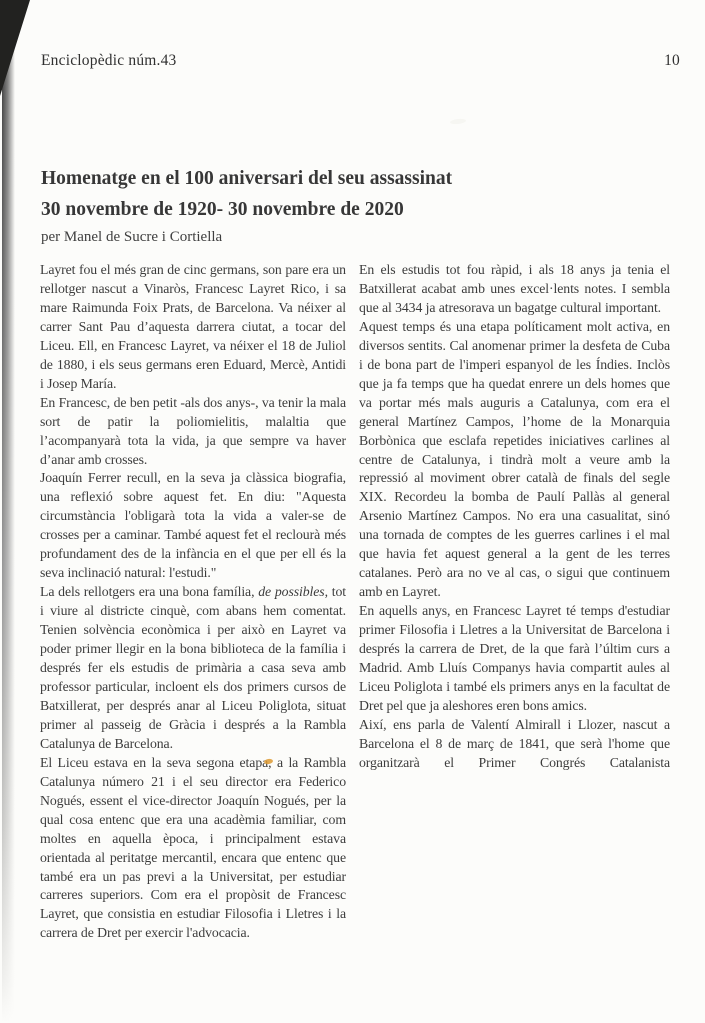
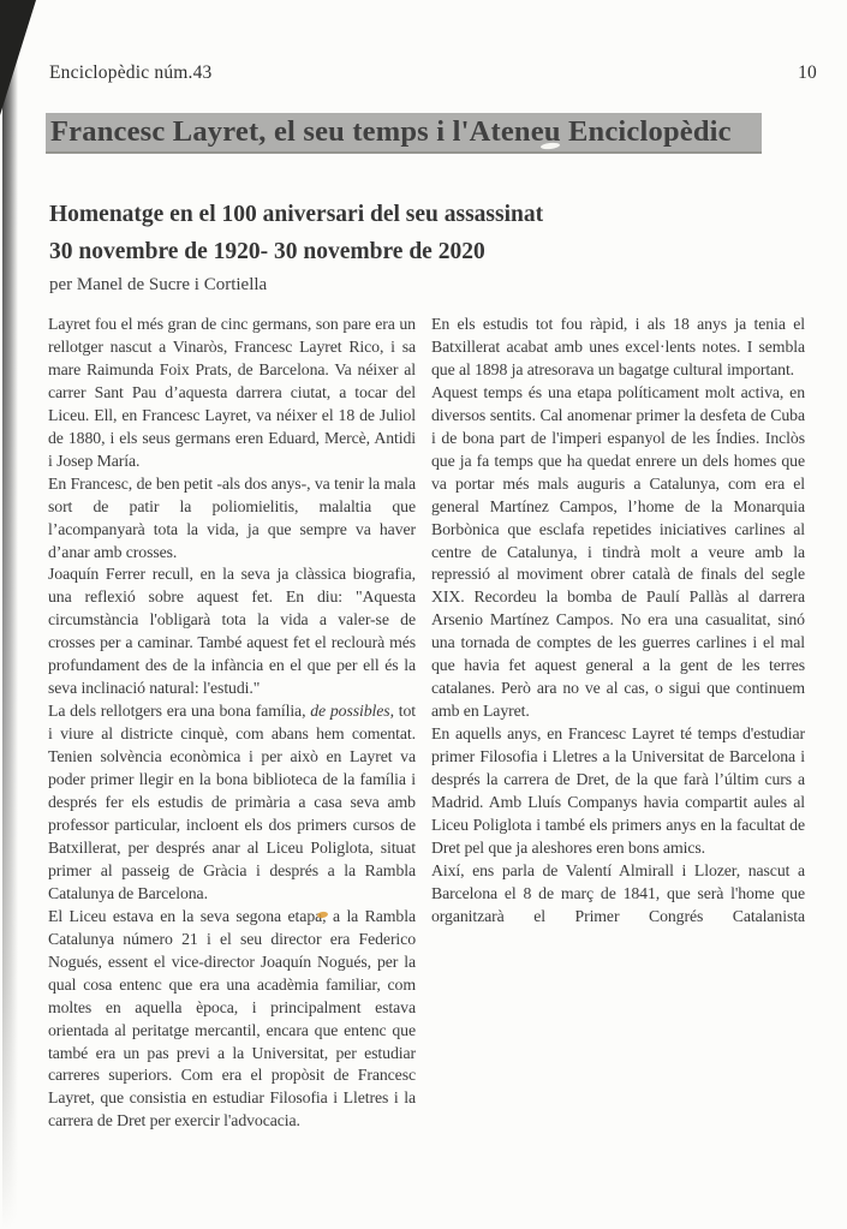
  Enciclopèdic núm.43
  10
+ Francesc Layret, el seu temps i l'Ateneu Enciclopèdic
  Homenatge en el 100 aniversari del seu assassinat
  30 novembre de 1920- 30 novembre de 2020
  per Manel de Sucre i Cortiella
  Layret fou el més gran de cinc germans, son pare era un rellotger nascut a Vinaròs, Francesc Layret Rico, i sa mare Raimunda Foix Prats, de Barcelona. Va néixer al carrer Sant Pau d’aquesta darrera ciutat, a tocar del Liceu. Ell, en Francesc Layret, va néixer el 18 de Juliol de 1880, i els seus germans eren Eduard, Mercè, Antidi i Josep María.
  En Francesc, de ben petit -als dos anys-, va tenir la mala sort de patir la poliomielitis, malaltia que l’acompanyarà tota la vida, ja que sempre va haver d’anar amb crosses.
  Joaquín Ferrer recull, en la seva ja clàssica biografia, una reflexió sobre aquest fet. En diu: "Aquesta circumstància l'obligarà tota la vida a valer-se de crosses per a caminar. També aquest fet el reclourà més profundament des de la infància en el que per ell és la seva inclinació natural: l'estudi."
  La dels rellotgers era una bona família, de possibles, tot i viure al districte cinquè, com abans hem comentat. Tenien solvència econòmica i per això en Layret va poder primer llegir en la bona biblioteca de la família i després fer els estudis de primària a casa seva amb professor particular, incloent els dos primers cursos de Batxillerat, per després anar al Liceu Poliglota, situat primer al passeig de Gràcia i després a la Rambla Catalunya de Barcelona.
  El Liceu estava en la seva segona etapa, a la Rambla Catalunya número 21 i el seu director era Federico Nogués, essent el vice-director Joaquín Nogués, per la qual cosa entenc que era una acadèmia familiar, com moltes en aquella època, i principalment estava orientada al peritatge mercantil, encara que entenc que també era un pas previ a la Universitat, per estudiar carreres superiors. Com era el propòsit de Francesc Layret, que consistia en estudiar Filosofia i Lletres i la carrera de Dret per exercir l'advocacia.
- En els estudis tot fou ràpid, i als 18 anys ja tenia el Batxillerat acabat amb unes excel·lents notes. I sembla que al 3434 ja atresorava un bagatge cultural important.
+ En els estudis tot fou ràpid, i als 18 anys ja tenia el Batxillerat acabat amb unes excel·lents notes. I sembla que al 1898 ja atresorava un bagatge cultural important.
- Aquest temps és una etapa políticament molt activa, en diversos sentits. Cal anomenar primer la desfeta de Cuba i de bona part de l'imperi espanyol de les Índies. Inclòs que ja fa temps que ha quedat enrere un dels homes que va portar més mals auguris a Catalunya, com era el general Martínez Campos, l’home de la Monarquia Borbònica que esclafa repetides iniciatives carlines al centre de Catalunya, i tindrà molt a veure amb la repressió al moviment obrer català de finals del segle XIX. Recordeu la bomba de Paulí Pallàs al general Arsenio Martínez Campos. No era una casualitat, sinó una tornada de comptes de les guerres carlines i el mal que havia fet aquest general a la gent de les terres catalanes. Però ara no ve al cas, o sigui que continuem amb en Layret.
+ Aquest temps és una etapa políticament molt activa, en diversos sentits. Cal anomenar primer la desfeta de Cuba i de bona part de l'imperi espanyol de les Índies. Inclòs que ja fa temps que ha quedat enrere un dels homes que va portar més mals auguris a Catalunya, com era el general Martínez Campos, l’home de la Monarquia Borbònica que esclafa repetides iniciatives carlines al centre de Catalunya, i tindrà molt a veure amb la repressió al moviment obrer català de finals del segle XIX. Recordeu la bomba de Paulí Pallàs al darrera Arsenio Martínez Campos. No era una casualitat, sinó una tornada de comptes de les guerres carlines i el mal que havia fet aquest general a la gent de les terres catalanes. Però ara no ve al cas, o sigui que continuem amb en Layret.
  En aquells anys, en Francesc Layret té temps d'estudiar primer Filosofia i Lletres a la Universitat de Barcelona i després la carrera de Dret, de la que farà l’últim curs a Madrid. Amb Lluís Companys havia compartit aules al Liceu Poliglota i també els primers anys en la facultat de Dret pel que ja aleshores eren bons amics.
  Així, ens parla de Valentí Almirall i Llozer, nascut a Barcelona el 8 de març de 1841, que serà l'home que organitzarà el Primer Congrés Catalanista
